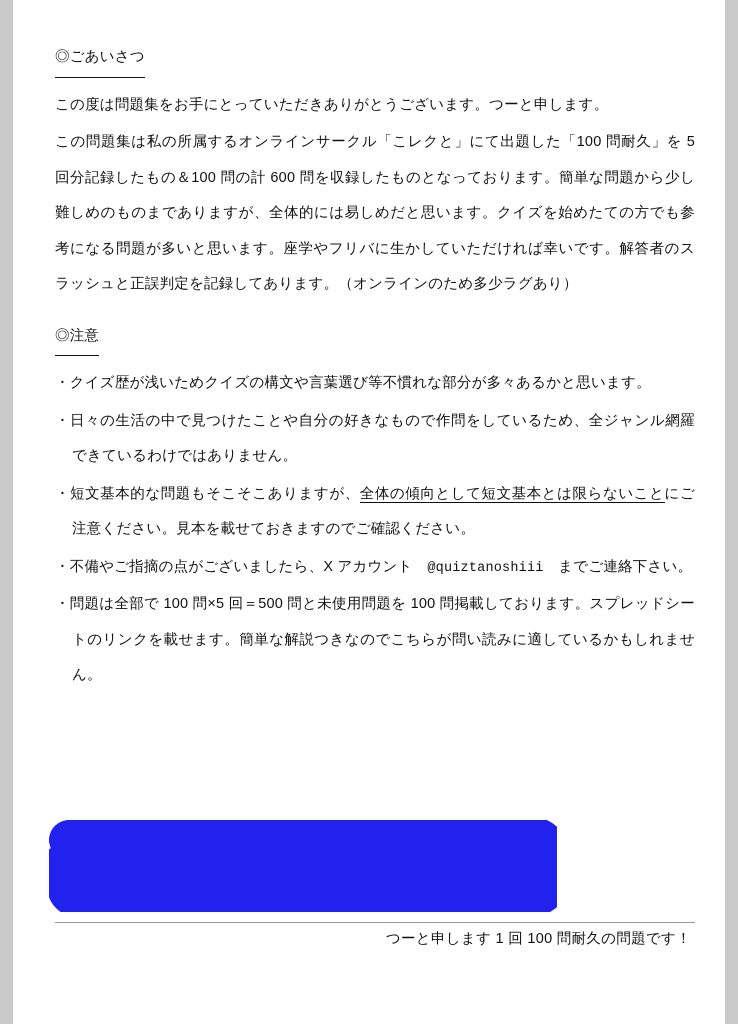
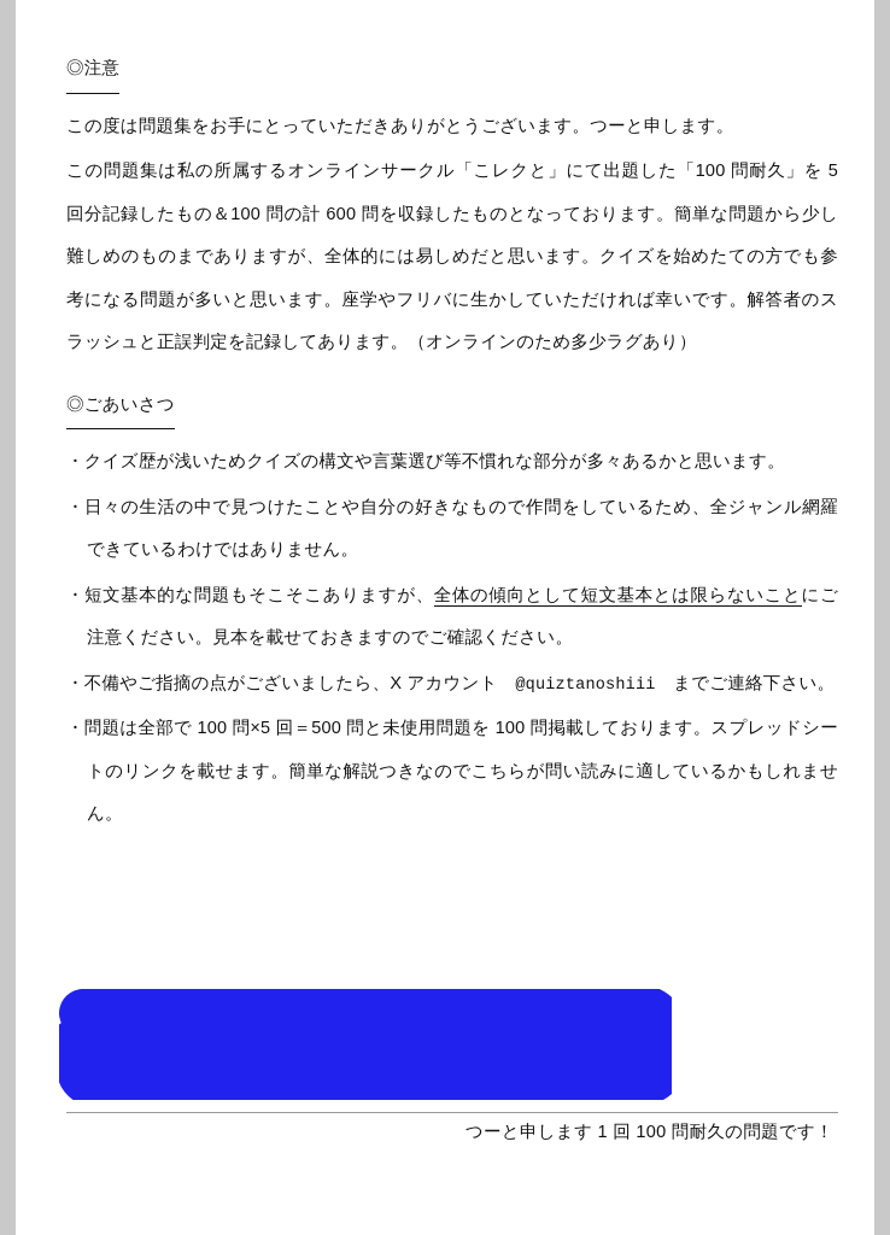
- ◎ごあいさつ
+ ◎注意
  この度は問題集をお手にとっていただきありがとうございます。つーと申します。
  この問題集は私の所属するオンラインサークル「こレクと」にて出題した「100 問耐久」を 5 回分記録したもの＆100 問の計 600 問を収録したものとなっております。簡単な問題から少し難しめのものまでありますが、全体的には易しめだと思います。クイズを始めたての方でも参考になる問題が多いと思います。座学やフリバに生かしていただければ幸いです。解答者のスラッシュと正誤判定を記録してあります。（オンラインのため多少ラグあり）
- ◎注意
+ ◎ごあいさつ
  ・クイズ歴が浅いためクイズの構文や言葉選び等不慣れな部分が多々あるかと思います。
  ・日々の生活の中で見つけたことや自分の好きなもので作問をしているため、全ジャンル網羅できているわけではありません。
  ・短文基本的な問題もそこそこありますが、全体の傾向として短文基本とは限らないことにご注意ください。見本を載せておきますのでご確認ください。
  ・不備やご指摘の点がございましたら、X アカウント @quiztanoshiii までご連絡下さい。
  ・問題は全部で 100 問×5 回＝500 問と未使用問題を 100 問掲載しております。スプレッドシートのリンクを載せます。簡単な解説つきなのでこちらが問い読みに適しているかもしれません。
  つーと申します 1 回 100 問耐久の問題です！
